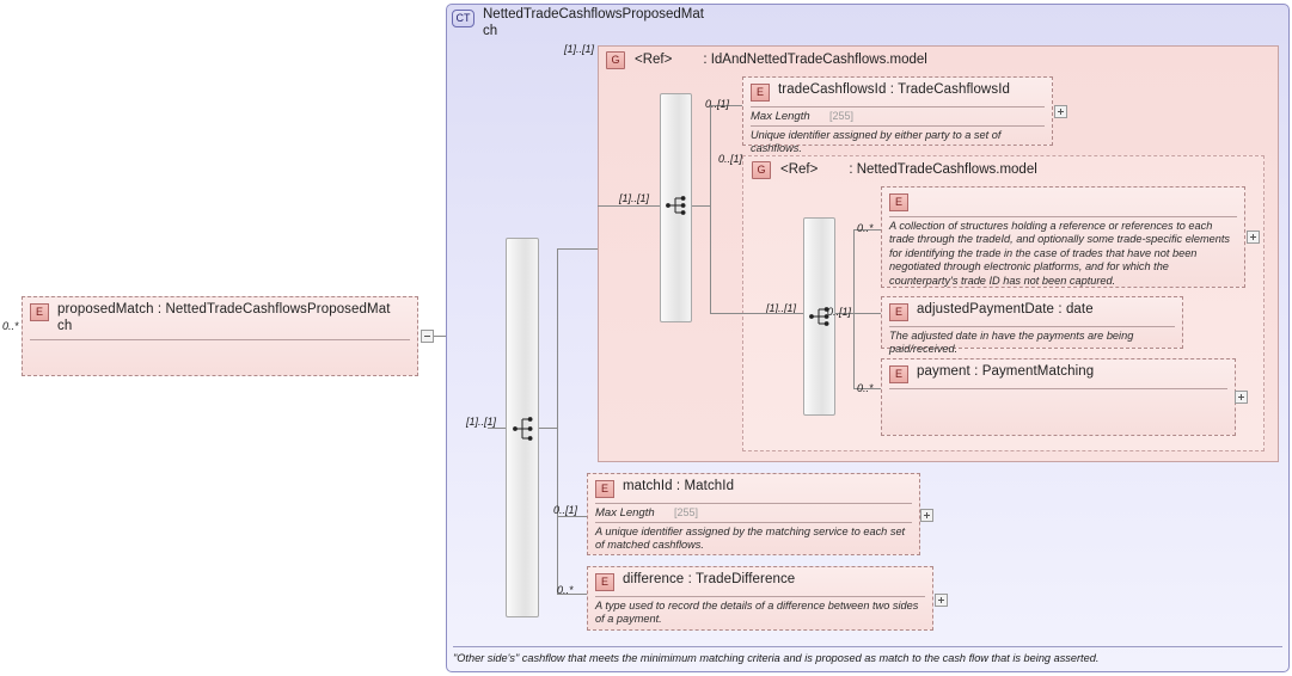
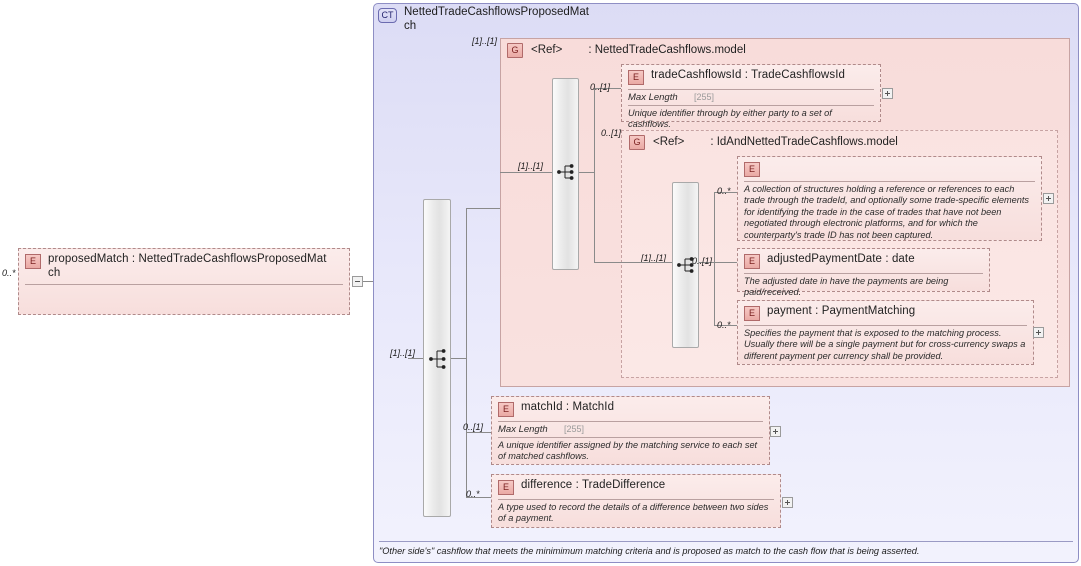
  0..*
  E
  proposedMatch : NettedTradeCashflowsProposedMat
  ch
  CT
  NettedTradeCashflowsProposedMat
  ch
  "Other side's" cashflow that meets the minimimum matching criteria and is proposed as match to the cash flow that is being asserted.
  [1]..[1]
  [1]..[1]
  G
  <Ref>
- : IdAndNettedTradeCashflows.model
+ : NettedTradeCashflows.model
  [1]..[1]
  0..[1]
  E
  tradeCashflowsId : TradeCashflowsId
  Max Length
  [255]
- Unique identifier assigned by either party to a set of cashflows.
+ Unique identifier through by either party to a set of cashflows.
  0..[1]
  G
  <Ref>
- : NettedTradeCashflows.model
+ : IdAndNettedTradeCashflows.model
  [1]..[1]
  0..*
  E
  A collection of structures holding a reference or references to each trade through the tradeId, and optionally some trade-specific elements for identifying the trade in the case of trades that have not been negotiated through electronic platforms, and for which the counterparty's trade ID has not been captured.
  0..[1]
  E
  adjustedPaymentDate : date
  The adjusted date in have the payments are being paid/received.
  0..*
  E
  payment : PaymentMatching
+ Specifies the payment that is exposed to the matching process. Usually there will be a single payment but for cross-currency swaps a different payment per currency shall be provided.
  0..[1]
  E
  matchId : MatchId
  Max Length
  [255]
  A unique identifier assigned by the matching service to each set of matched cashflows.
  0..*
  E
  difference : TradeDifference
  A type used to record the details of a difference between two sides of a payment.
